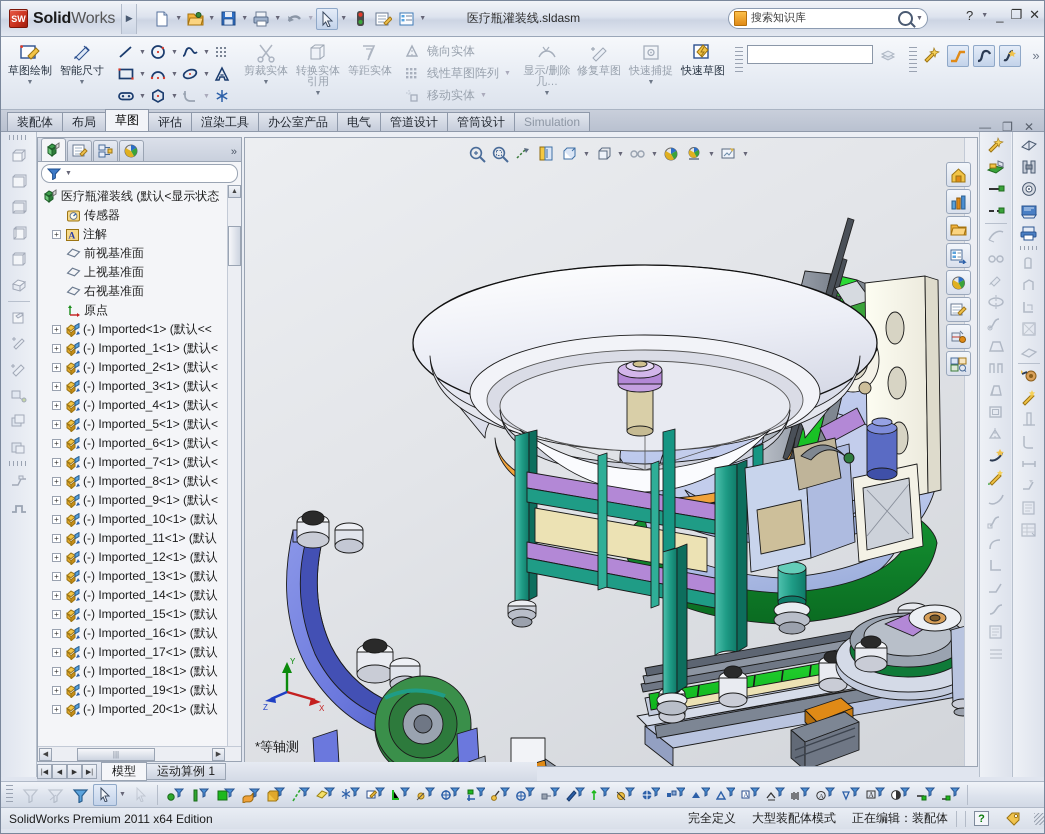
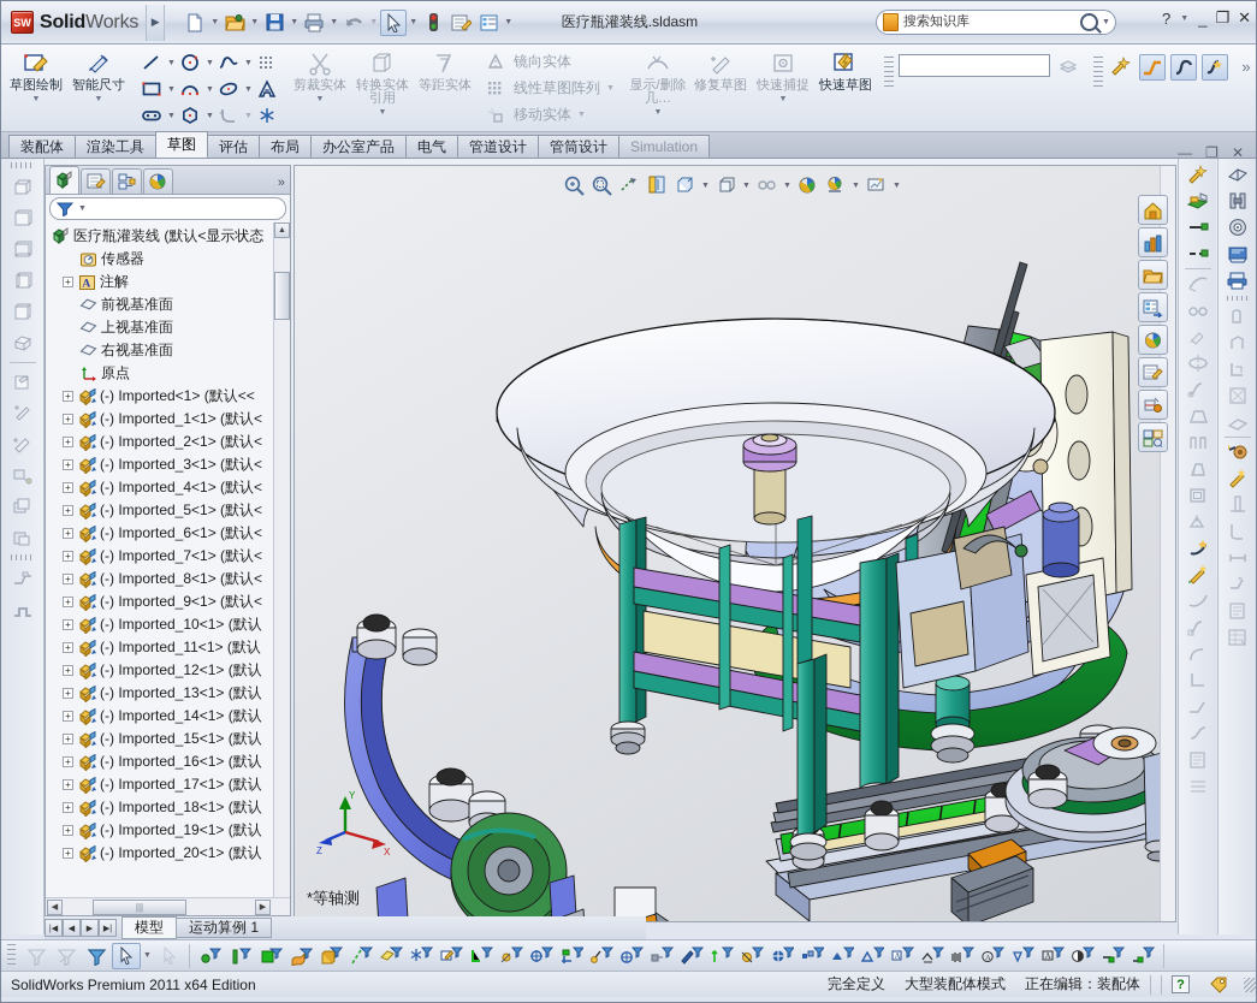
  SW
  SolidWorks
  ▶
  医疗瓶灌装线.sldasm
  搜索知识库
  ?
  _
  ❐
  ✕
  草图绘制
  智能尺寸
  剪裁实体
  转换实体引用
  等距实体
  镜向实体
  线性草图阵列
  移动实体
  显示/删除几…
  修复草图
  快速捕捉
  快速草图
  »
  装配体
- 布局
+ 渲染工具
  草图
  评估
- 渲染工具
+ 布局
  办公室产品
  电气
  管道设计
  管筒设计
  Simulation
  —
  ❐
  ✕
  »
  医疗瓶灌装线 (默认<显示状态
  传感器
  +
  A
  注解
  前视基准面
  上视基准面
  右视基准面
  原点
  +
  (-) Imported<1> (默认<<
  +
  (-) Imported_1<1> (默认<
  +
  (-) Imported_2<1> (默认<
  +
  (-) Imported_3<1> (默认<
  +
  (-) Imported_4<1> (默认<
  +
  (-) Imported_5<1> (默认<
  +
  (-) Imported_6<1> (默认<
  +
  (-) Imported_7<1> (默认<
  +
  (-) Imported_8<1> (默认<
  +
  (-) Imported_9<1> (默认<
  +
  (-) Imported_10<1> (默认
  +
  (-) Imported_11<1> (默认
  +
  (-) Imported_12<1> (默认
  +
  (-) Imported_13<1> (默认
  +
  (-) Imported_14<1> (默认
  +
  (-) Imported_15<1> (默认
  +
  (-) Imported_16<1> (默认
  +
  (-) Imported_17<1> (默认
  +
  (-) Imported_18<1> (默认
  +
  (-) Imported_19<1> (默认
  +
  (-) Imported_20<1> (默认
  |||
  Y
  X
  Z
  *等轴测
  模型
  运动算例 1
  A
  A
  SolidWorks Premium 2011 x64 Edition
  完全定义
  大型装配体模式
  正在编辑：装配体
  ?
